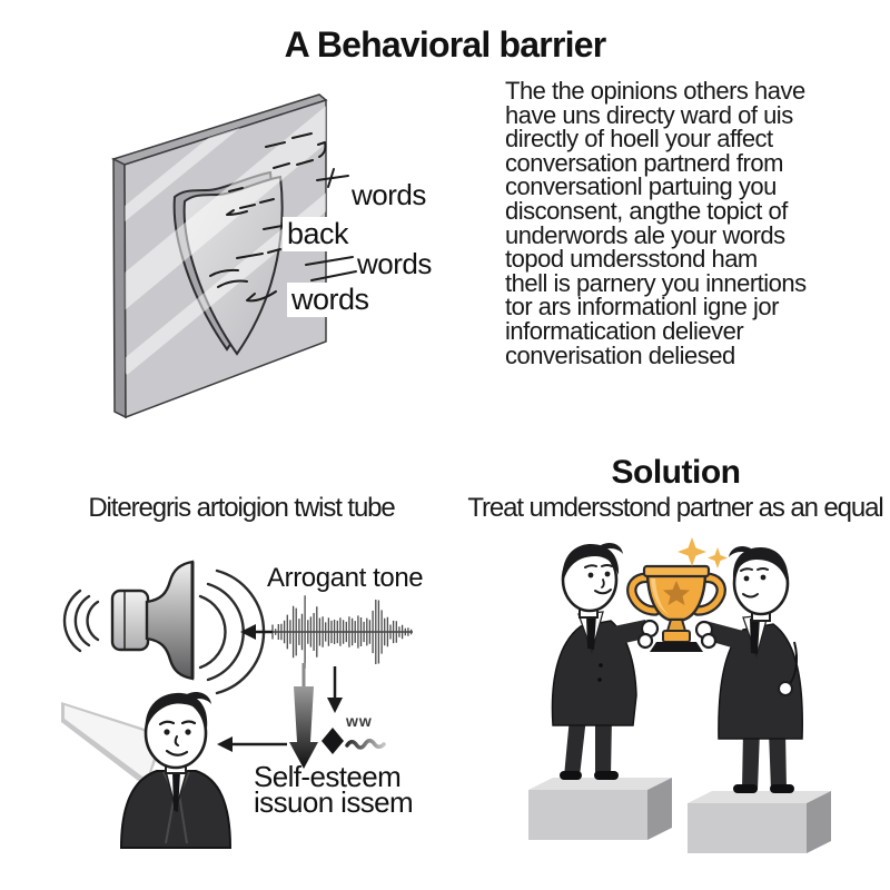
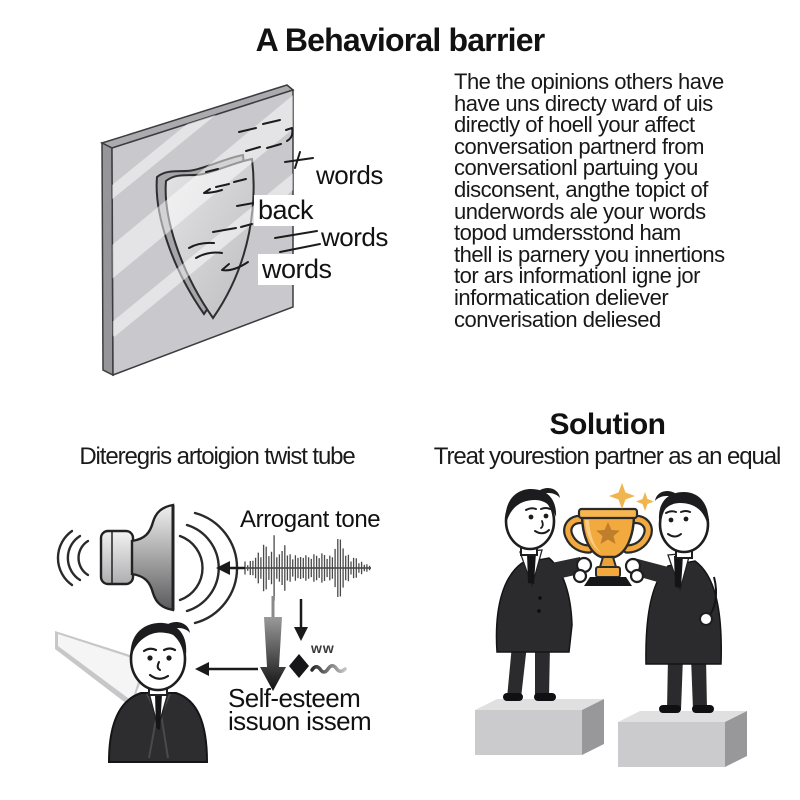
  A Behavioral barrier
  words
  back
  words
  words
  The the opinions others have
  have uns directy ward of uis
  directly of hoell your affect
  conversation partnerd from
  conversationl partuing you
  disconsent, angthe topict of
  underwords ale your words
  topod umdersstond ham
  thell is parnery you innertions
  tor ars informationl igne jor
  informatication deliever
  converisation deliesed
  Diteregris artoigion twist tube
  Solution
- Treat umdersstond partner as an equal
+ Treat yourestion partner as an equal
  Arrogant tone
  ww
  Self-esteem
  issuon issem
